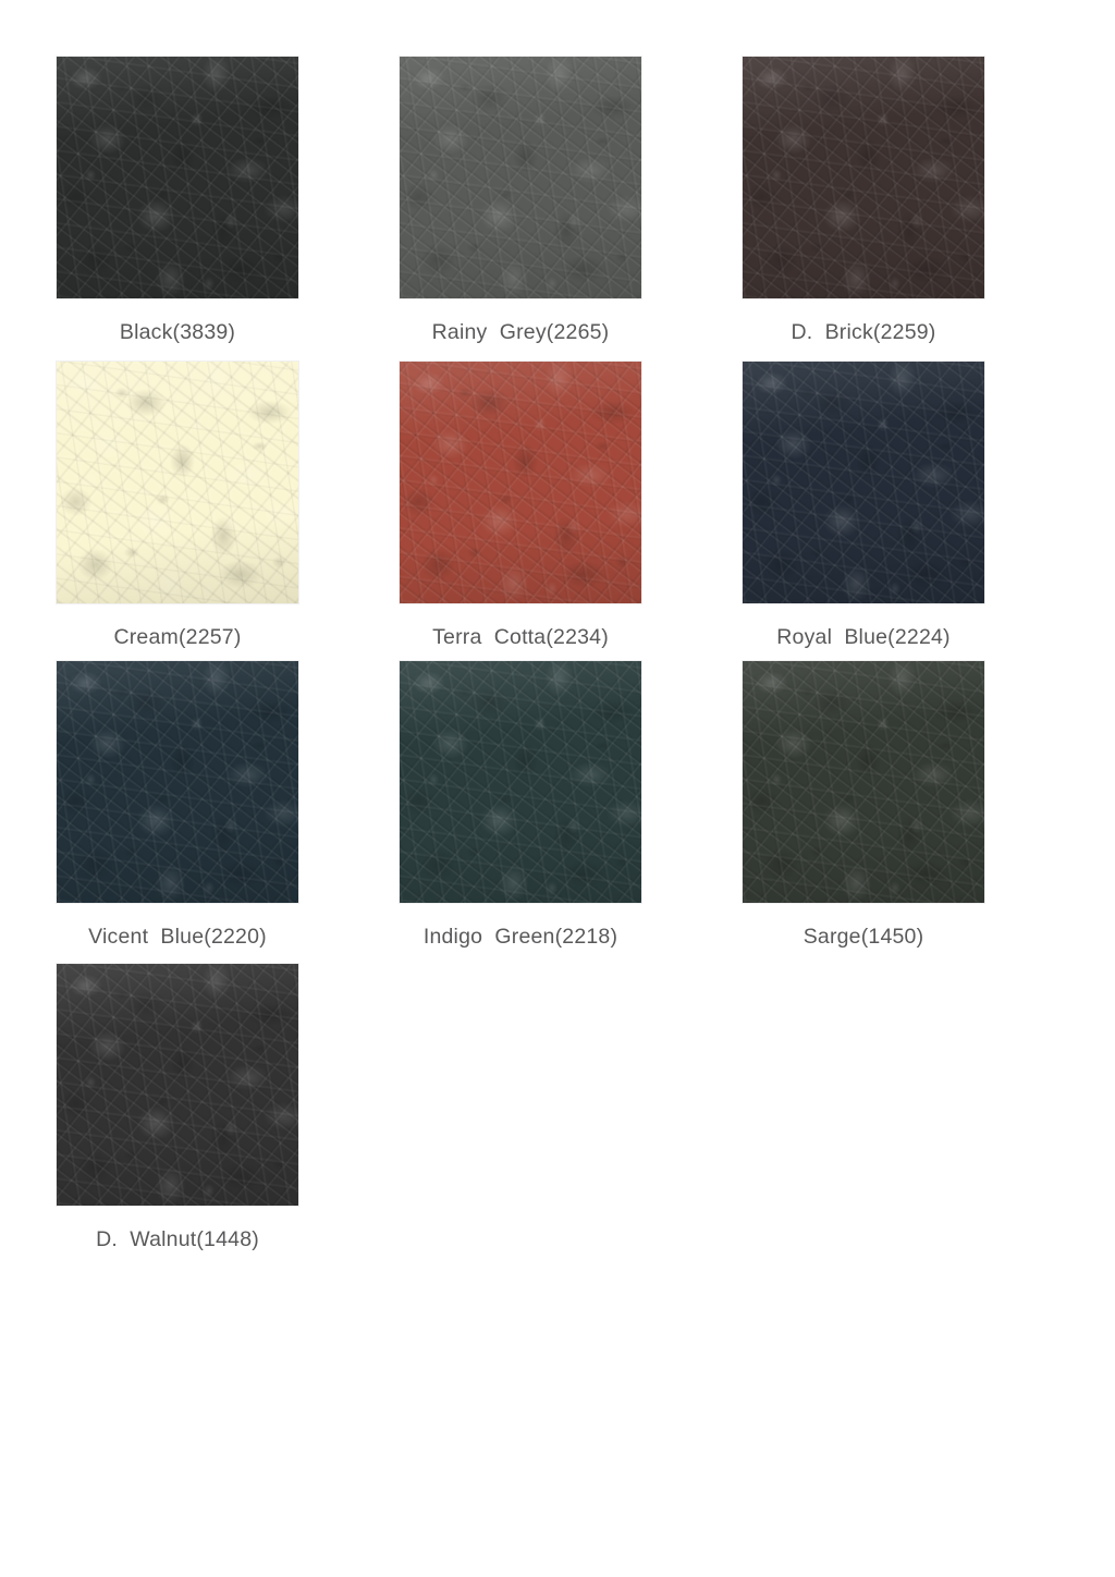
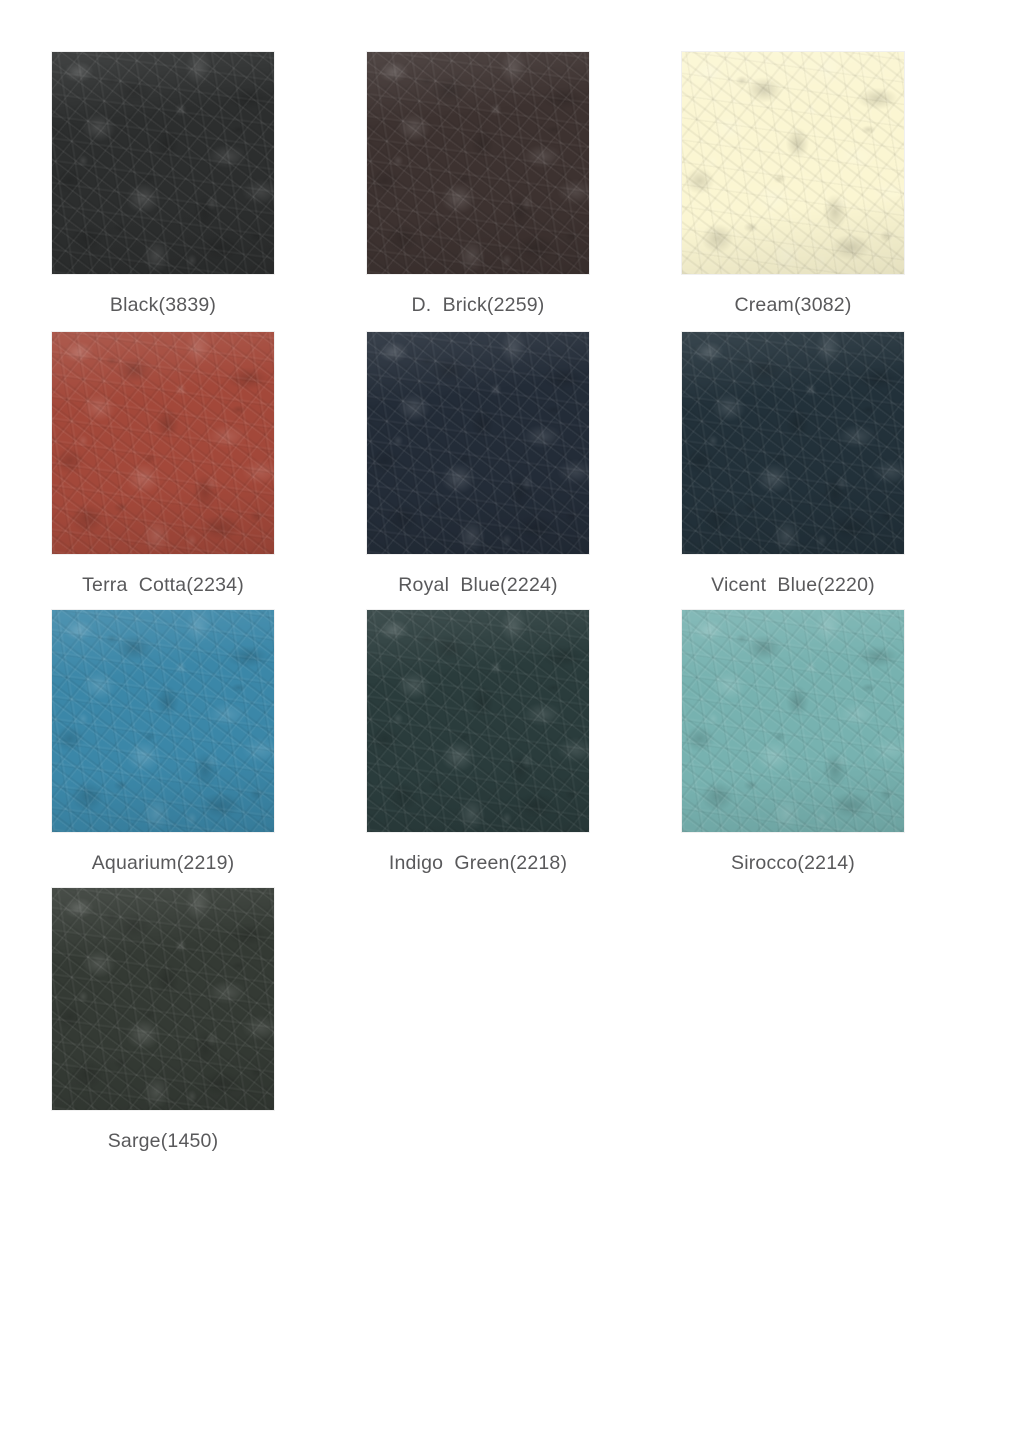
  Black(3839)
- Rainy Grey(2265)
  D. Brick(2259)
- Cream(2257)
+ Cream(3082)
  Terra Cotta(2234)
  Royal Blue(2224)
  Vicent Blue(2220)
+ Aquarium(2219)
  Indigo Green(2218)
+ Sirocco(2214)
  Sarge(1450)
- D. Walnut(1448)
